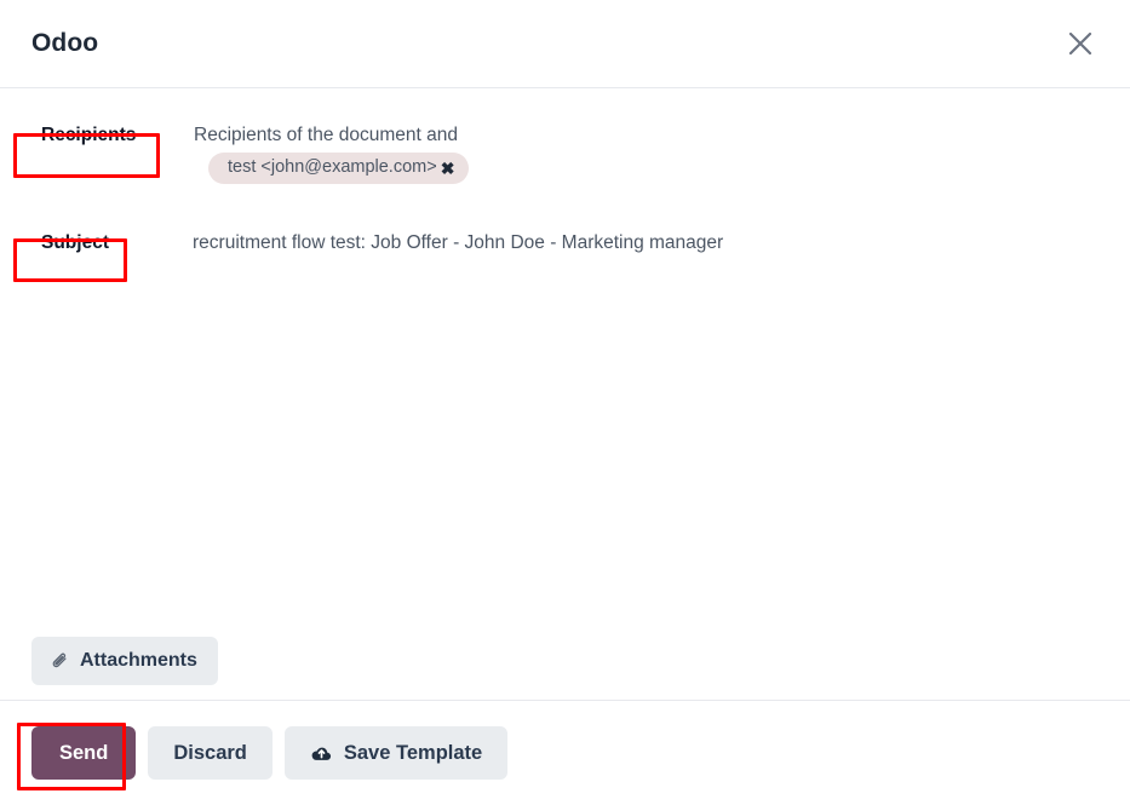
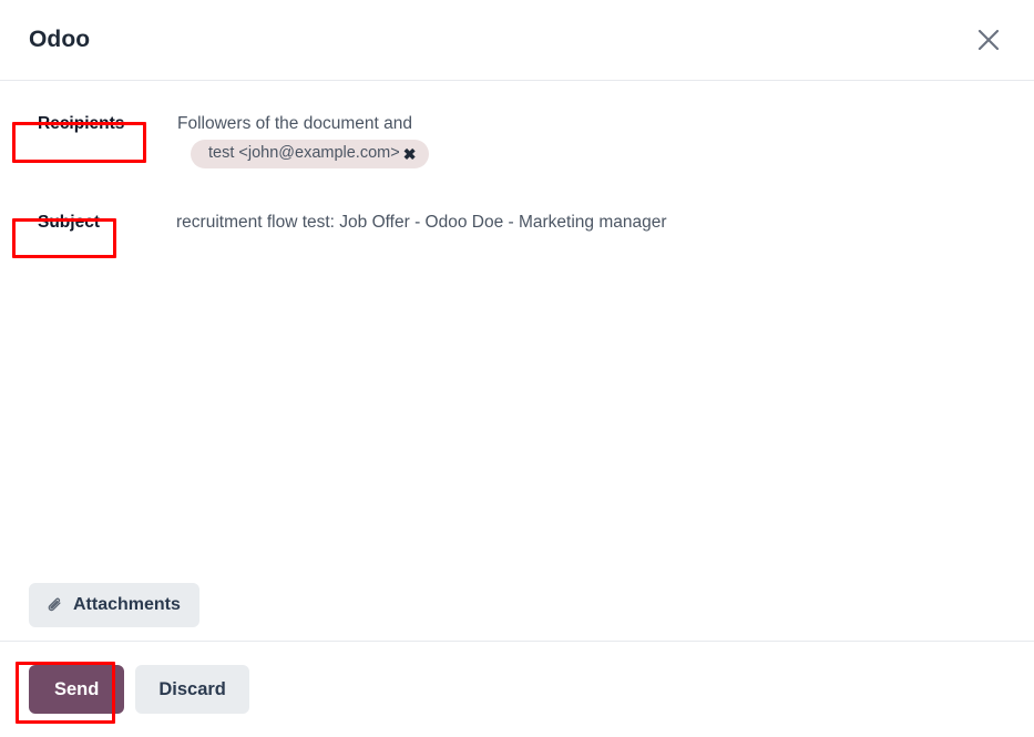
  Odoo
  Recipients
- Recipients of the document and
+ Followers of the document and
  test <john@example.com>
  ✖
  Subject
- recruitment flow test: Job Offer - John Doe - Marketing manager
+ recruitment flow test: Job Offer - Odoo Doe - Marketing manager
  Attachments
  Send
  Discard
- Save Template
